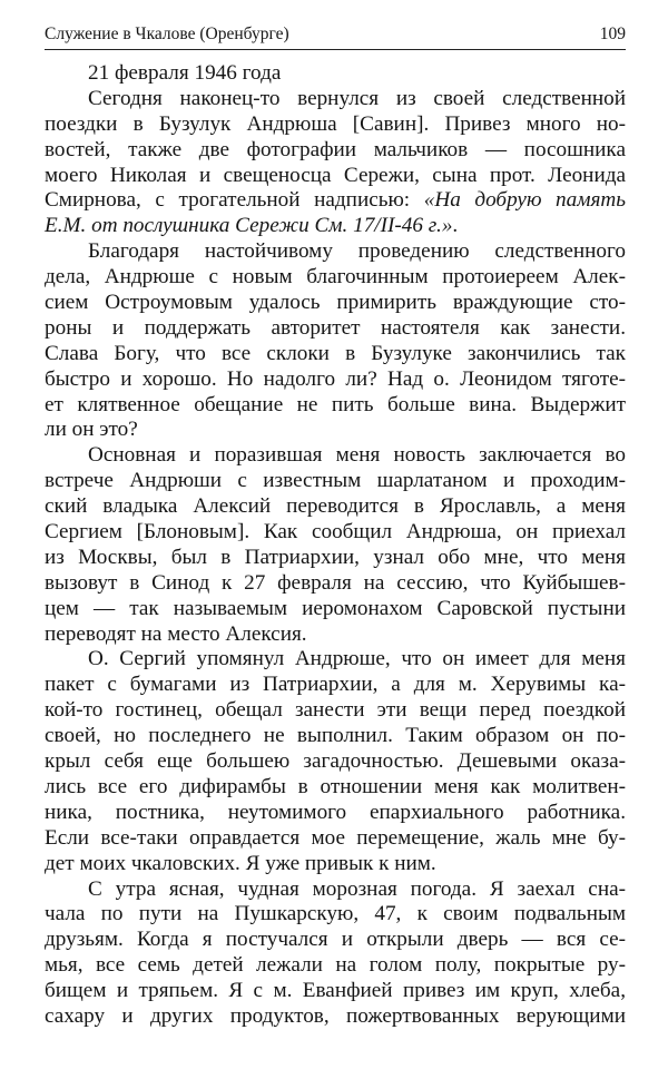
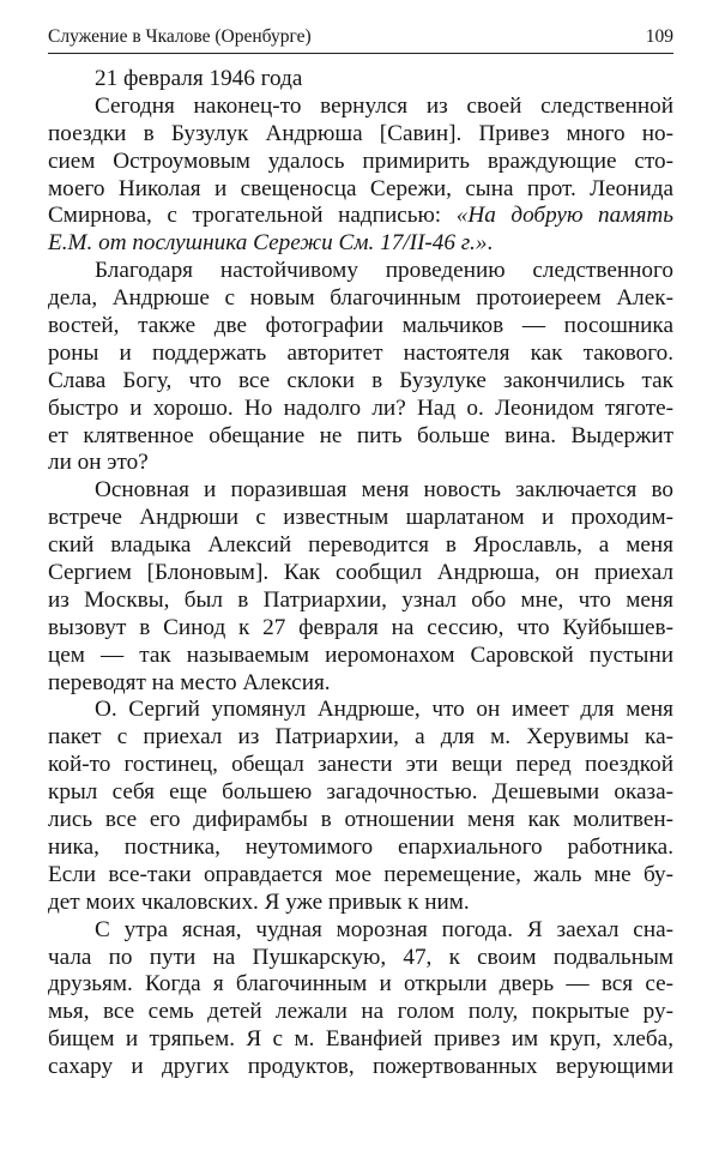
  Служение в Чкалове (Оренбурге)
  109
  21 февраля 1946 года
  Сегодня наконец-то вернулся из своей следственной
  поездки в Бузулук Андрюша [Савин]. Привез много но-
- востей, также две фотографии мальчиков — посошника
+ сием Остроумовым удалось примирить враждующие сто-
  моего Николая и свещеносца Сережи, сына прот. Леонида
  Смирнова, с трогательной надписью: «На добрую память
  Е.М. от послушника Сережи См. 17/II-46 г.».
  Благодаря настойчивому проведению следственного
  дела, Андрюше с новым благочинным протоиереем Алек-
- сием Остроумовым удалось примирить враждующие сто-
+ востей, также две фотографии мальчиков — посошника
- роны и поддержать авторитет настоятеля как занести.
+ роны и поддержать авторитет настоятеля как такового.
  Слава Богу, что все склоки в Бузулуке закончились так
  быстро и хорошо. Но надолго ли? Над о. Леонидом тяготе-
  ет клятвенное обещание не пить больше вина. Выдержит
  ли он это?
  Основная и поразившая меня новость заключается во
  встрече Андрюши с известным шарлатаном и проходим-
  ский владыка Алексий переводится в Ярославль, а меня
  Сергием [Блоновым]. Как сообщил Андрюша, он приехал
  из Москвы, был в Патриархии, узнал обо мне, что меня
  вызовут в Синод к 27 февраля на сессию, что Куйбышев-
  цем — так называемым иеромонахом Саровской пустыни
  переводят на место Алексия.
  О. Сергий упомянул Андрюше, что он имеет для меня
- пакет с бумагами из Патриархии, а для м. Херувимы ка-
+ пакет с приехал из Патриархии, а для м. Херувимы ка-
  кой-то гостинец, обещал занести эти вещи перед поездкой
- своей, но последнего не выполнил. Таким образом он по-
  крыл себя еще большею загадочностью. Дешевыми оказа-
  лись все его дифирамбы в отношении меня как молитвен-
  ника, постника, неутомимого епархиального работника.
  Если все-таки оправдается мое перемещение, жаль мне бу-
  дет моих чкаловских. Я уже привык к ним.
  С утра ясная, чудная морозная погода. Я заехал сна-
  чала по пути на Пушкарскую, 47, к своим подвальным
- друзьям. Когда я постучался и открыли дверь — вся се-
+ друзьям. Когда я благочинным и открыли дверь — вся се-
  мья, все семь детей лежали на голом полу, покрытые ру-
  бищем и тряпьем. Я с м. Еванфией привез им круп, хлеба,
  сахару и других продуктов, пожертвованных верующими
